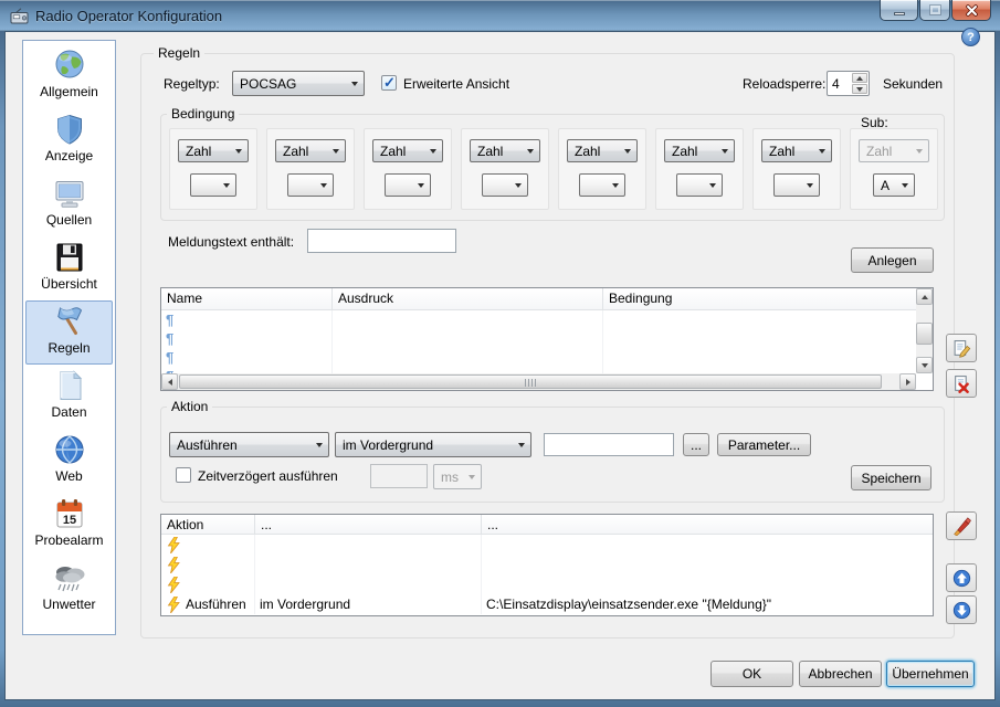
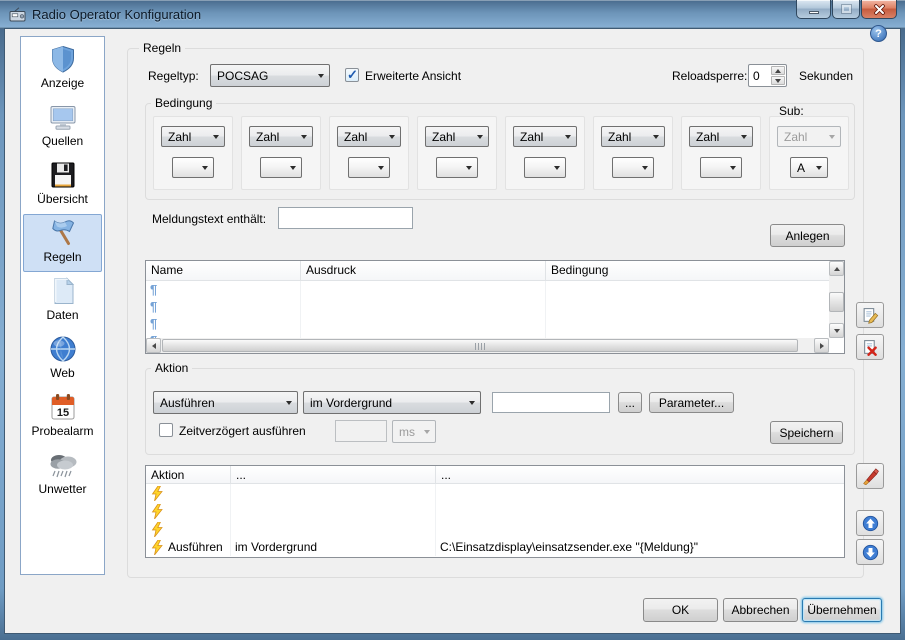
  Radio Operator Konfiguration
  ?
- Allgemein
  Anzeige
  Quellen
  Übersicht
  Regeln
  Daten
  Web
  15
  Probealarm
  Unwetter
  Regeln
  Regeltyp:
  POCSAG
  Erweiterte Ansicht
  Reloadsperre:
- 4
+ 0
  Sekunden
  Bedingung
  Sub:
  Zahl
  Zahl
  Zahl
  Zahl
  Zahl
  Zahl
  Zahl
  Zahl
  A
  Meldungstext enthält:
  Anlegen
  Name
  Ausdruck
  Bedingung
  ¶
  ¶
  ¶
  Aktion
  Ausführen
  im Vordergrund
  ...
  Parameter...
  Zeitverzögert ausführen
  ms
  Speichern
  Aktion
  ...
  ...
  Ausführen
  im Vordergrund
  C:\Einsatzdisplay\einsatzsender.exe "{Meldung}"
  OK
  Abbrechen
  Übernehmen
